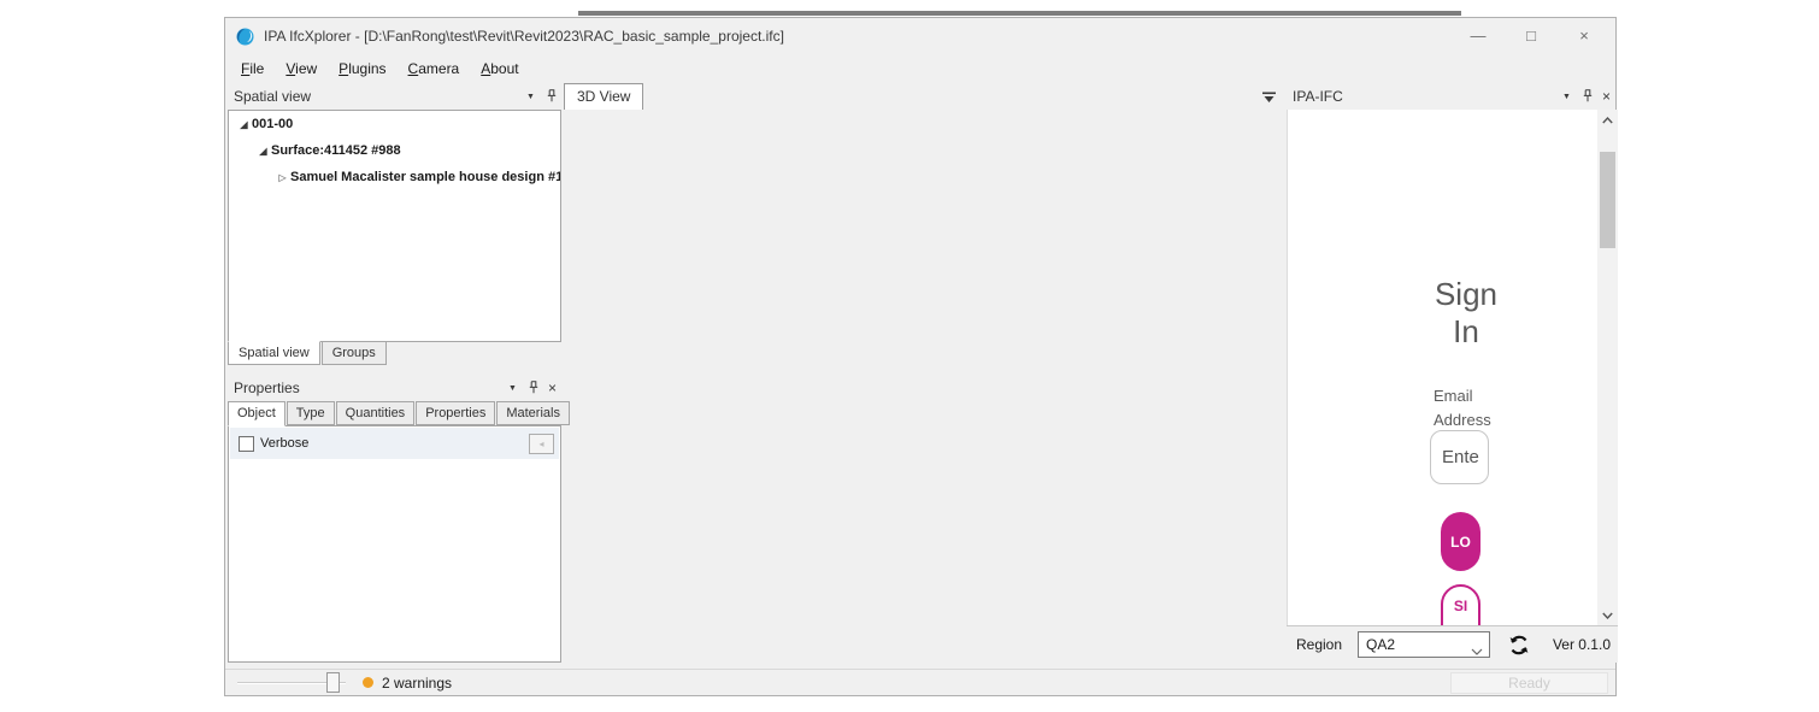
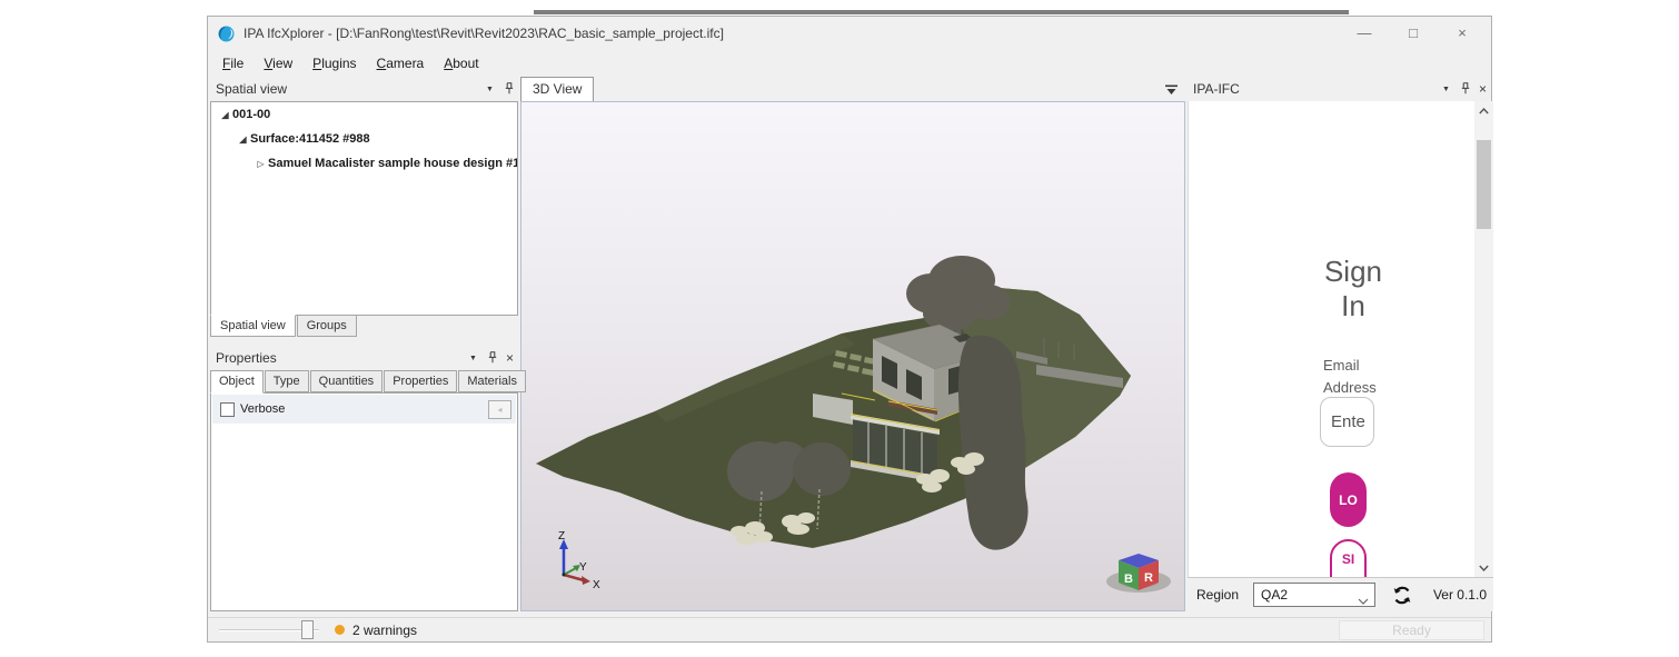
  IPA IfcXplorer - [D:\FanRong\test\Revit\Revit2023\RAC_basic_sample_project.ifc]
  —
  □
  ×
  File
  View
  Plugins
  Camera
  About
  Spatial view
  ◢
  001-00
  ◢
  Surface:411452 #988
  ▷
  Samuel Macalister sample house design #1
  Spatial view
  Groups
  Properties
  ×
  Object
  Type
  Quantities
  Properties
  Materials
  Verbose
  ◂
  3D View
+ Z
+ Y
+ X
+ B
+ R
  IPA-IFC
  ×
  Sign In
  Email Address
  Ente
  LO
  SI
  Region
  QA2
  Ver 0.1.0
  2 warnings
  Ready
